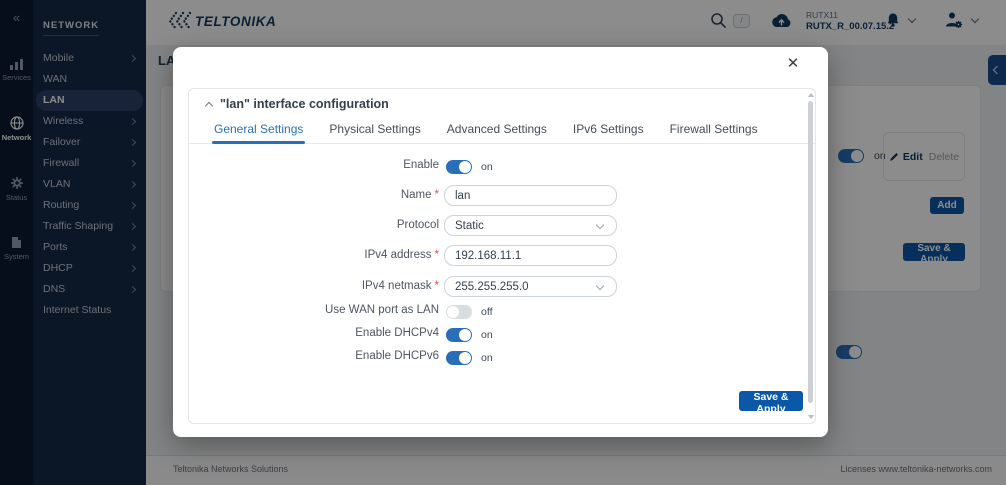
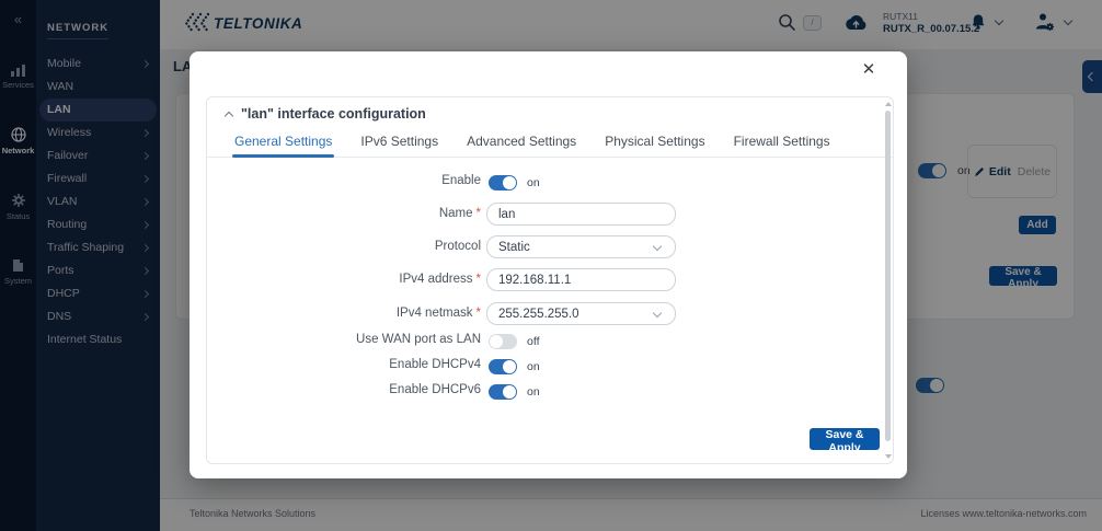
  TELTONIKA
  /
  RUTX11
  RUTX_R_00.07.15.2
  «
  Services
  Network
  Status
  System
  NETWORK
  Mobile
  WAN
  LAN
  Wireless
  Failover
  Firewall
  VLAN
  Routing
  Traffic Shaping
  Ports
  DHCP
  DNS
  Internet Status
  on
  Edit
  Delete
  Add
  Save & Apply
  Teltonika Networks Solutions
  Licenses
  www.teltonika-networks.com
  ✕
  "lan" interface configuration
  General Settings
- Physical Settings
+ IPv6 Settings
  Advanced Settings
- IPv6 Settings
+ Physical Settings
  Firewall Settings
  Enable
  on
  Name *
  lan
  Protocol
  Static
  IPv4 address *
  192.168.11.1
  IPv4 netmask *
  255.255.255.0
  Use WAN port as LAN
  off
  Enable DHCPv4
  on
  Enable DHCPv6
  on
  Save & Apply
